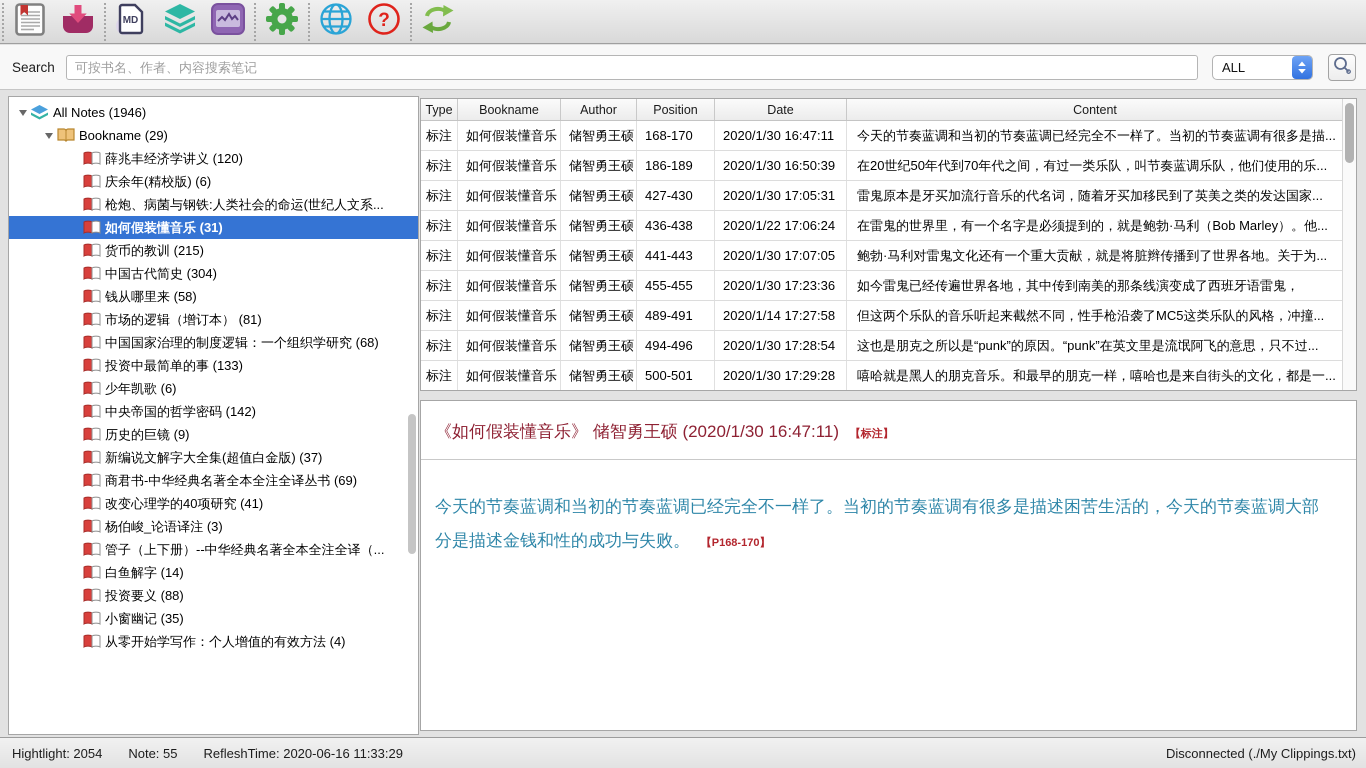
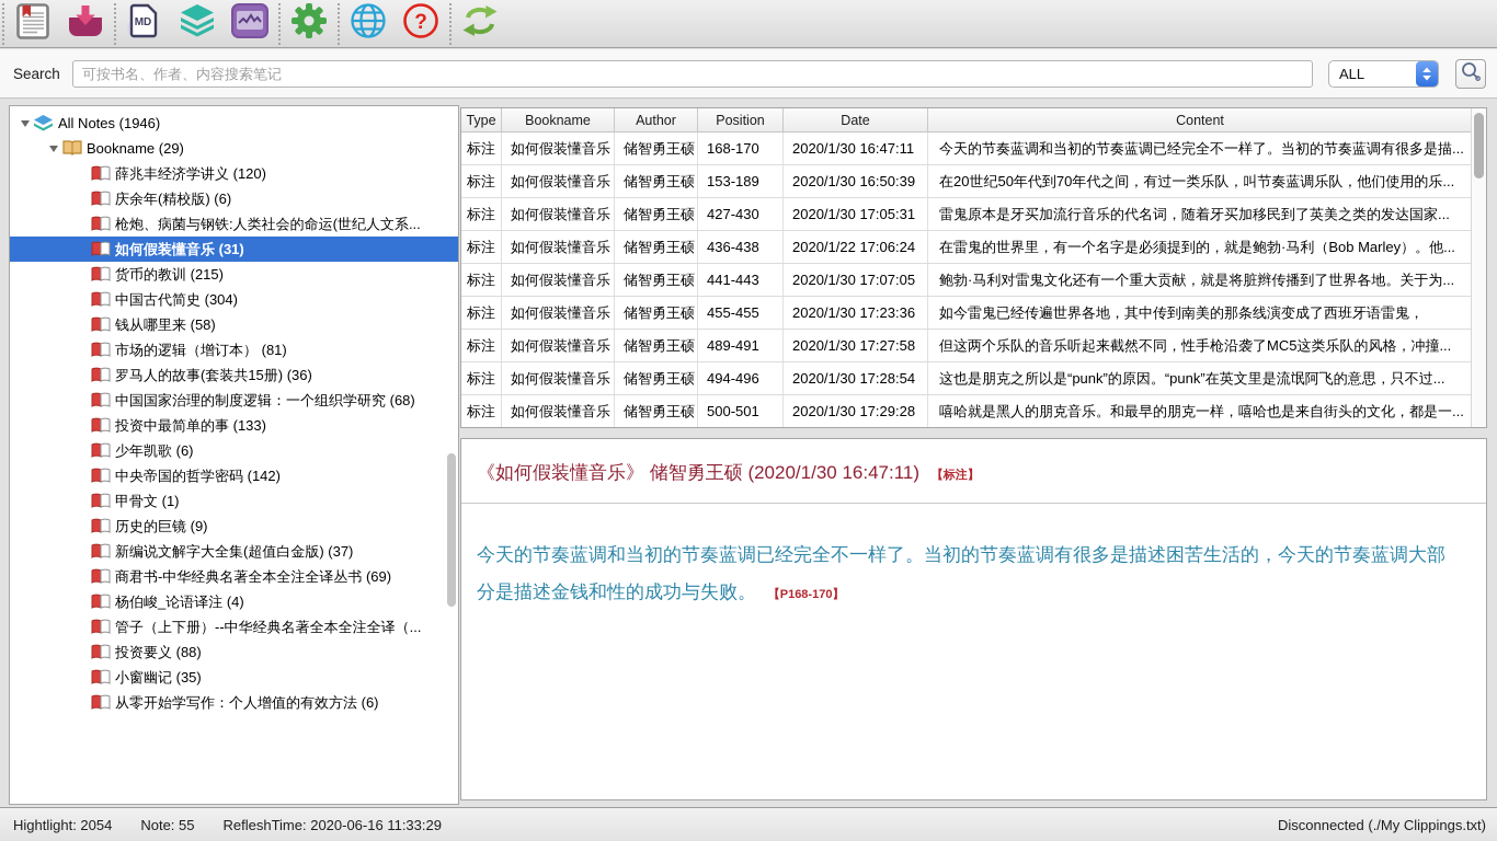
  MD
  ?
  Search
  可按书名、作者、内容搜索笔记
  ALL
  All Notes (1946)
  Bookname (29)
  薛兆丰经济学讲义 (120)
  庆余年(精校版) (6)
  枪炮、病菌与钢铁:人类社会的命运(世纪人文系...
  如何假装懂音乐 (31)
  货币的教训 (215)
  中国古代简史 (304)
  钱从哪里来 (58)
  市场的逻辑（增订本） (81)
+ 罗马人的故事(套装共15册) (36)
  中国国家治理的制度逻辑：一个组织学研究 (68)
  投资中最简单的事 (133)
  少年凯歌 (6)
  中央帝国的哲学密码 (142)
+ 甲骨文 (1)
  历史的巨镜 (9)
  新编说文解字大全集(超值白金版) (37)
  商君书-中华经典名著全本全注全译丛书 (69)
- 改变心理学的40项研究 (41)
- 杨伯峻_论语译注 (3)
+ 杨伯峻_论语译注 (4)
  管子（上下册）--中华经典名著全本全注全译（...
- 白鱼解字 (14)
  投资要义 (88)
  小窗幽记 (35)
- 从零开始学写作：个人增值的有效方法 (4)
+ 从零开始学写作：个人增值的有效方法 (6)
  Type
  Bookname
  Author
  Position
  Date
  Content
  标注
  如何假装懂音乐
  储智勇王硕
  168-170
  2020/1/30 16:47:11
  今天的节奏蓝调和当初的节奏蓝调已经完全不一样了。当初的节奏蓝调有很多是描...
  标注
  如何假装懂音乐
  储智勇王硕
- 186-189
+ 153-189
  2020/1/30 16:50:39
  在20世纪50年代到70年代之间，有过一类乐队，叫节奏蓝调乐队，他们使用的乐...
  标注
  如何假装懂音乐
  储智勇王硕
  427-430
  2020/1/30 17:05:31
  雷鬼原本是牙买加流行音乐的代名词，随着牙买加移民到了英美之类的发达国家...
  标注
  如何假装懂音乐
  储智勇王硕
  436-438
  2020/1/22 17:06:24
  在雷鬼的世界里，有一个名字是必须提到的，就是鲍勃·马利（Bob Marley）。他...
  标注
  如何假装懂音乐
  储智勇王硕
  441-443
  2020/1/30 17:07:05
  鲍勃·马利对雷鬼文化还有一个重大贡献，就是将脏辫传播到了世界各地。关于为...
  标注
  如何假装懂音乐
  储智勇王硕
  455-455
  2020/1/30 17:23:36
  如今雷鬼已经传遍世界各地，其中传到南美的那条线演变成了西班牙语雷鬼，
  标注
  如何假装懂音乐
  储智勇王硕
  489-491
- 2020/1/14 17:27:58
+ 2020/1/30 17:27:58
  但这两个乐队的音乐听起来截然不同，性手枪沿袭了MC5这类乐队的风格，冲撞...
  标注
  如何假装懂音乐
  储智勇王硕
  494-496
  2020/1/30 17:28:54
  这也是朋克之所以是“punk”的原因。“punk”在英文里是流氓阿飞的意思，只不过...
  标注
  如何假装懂音乐
  储智勇王硕
  500-501
  2020/1/30 17:29:28
  嘻哈就是黑人的朋克音乐。和最早的朋克一样，嘻哈也是来自街头的文化，都是一...
  《如何假装懂音乐》 储智勇王硕 (2020/1/30 16:47:11) 【标注】
  今天的节奏蓝调和当初的节奏蓝调已经完全不一样了。当初的节奏蓝调有很多是描述困苦生活的，今天的节奏蓝调大部分是描述金钱和性的成功与失败。 【P168-170】
  Hightlight: 2054
  Note: 55
  RefleshTime: 2020-06-16 11:33:29
  Disconnected (./My Clippings.txt)
